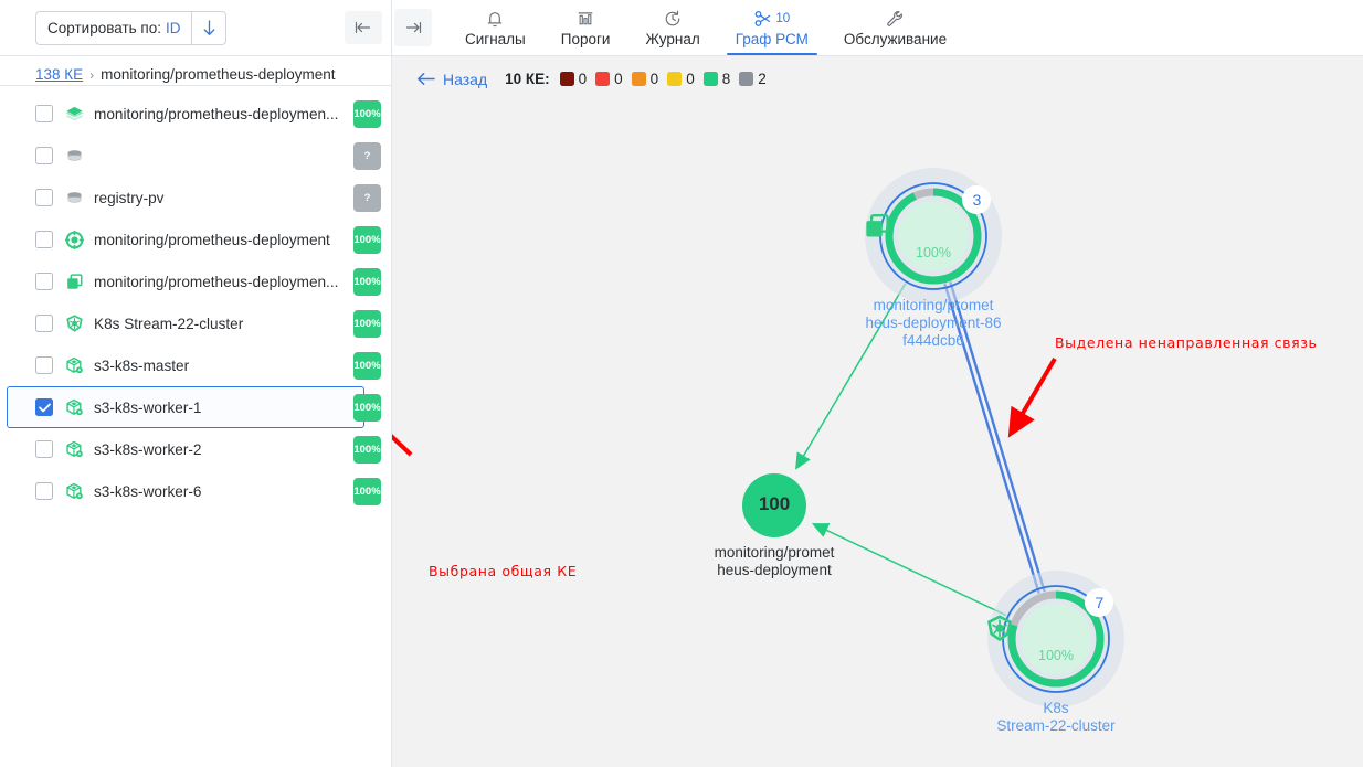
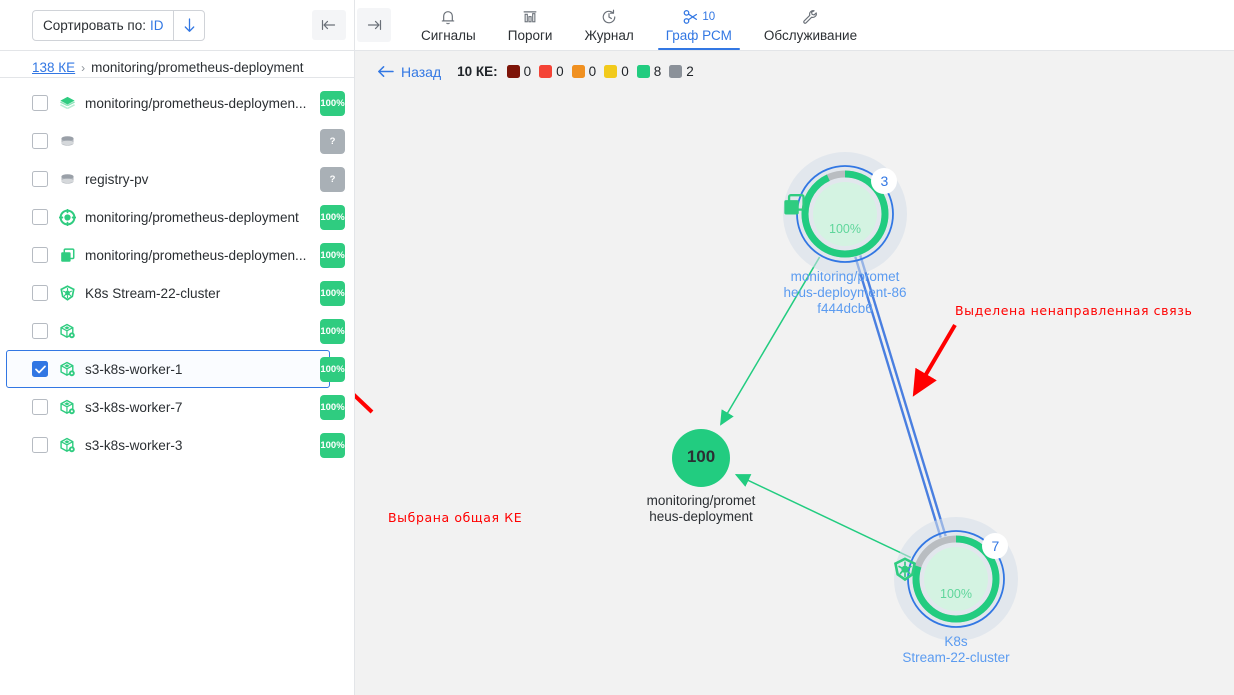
  Сортировать по:
  ID
  138 КЕ
  ›
  monitoring/prometheus-deployment
  monitoring/prometheus-deploymen...
  100%
  ?
  registry-pv
  ?
  monitoring/prometheus-deployment
  100%
  monitoring/prometheus-deploymen...
  100%
  K8s Stream-22-cluster
  100%
- s3-k8s-master
  100%
  s3-k8s-worker-1
  100%
- s3-k8s-worker-2
+ s3-k8s-worker-7
  100%
- s3-k8s-worker-6
+ s3-k8s-worker-3
  100%
  Сигналы
  Пороги
  Журнал
  10
  Граф РСМ
  Обслуживание
  Назад
  10 КЕ:
  0
  0
  0
  0
  8
  2
  100%
  3
  monitoring/promet
  heus-deployment-86
  f444dcb6
  100
  monitoring/promet
  heus-deployment
  100%
  7
  K8s
  Stream-22-cluster
  Выделена ненаправленная связь
  Выбрана общая КЕ
